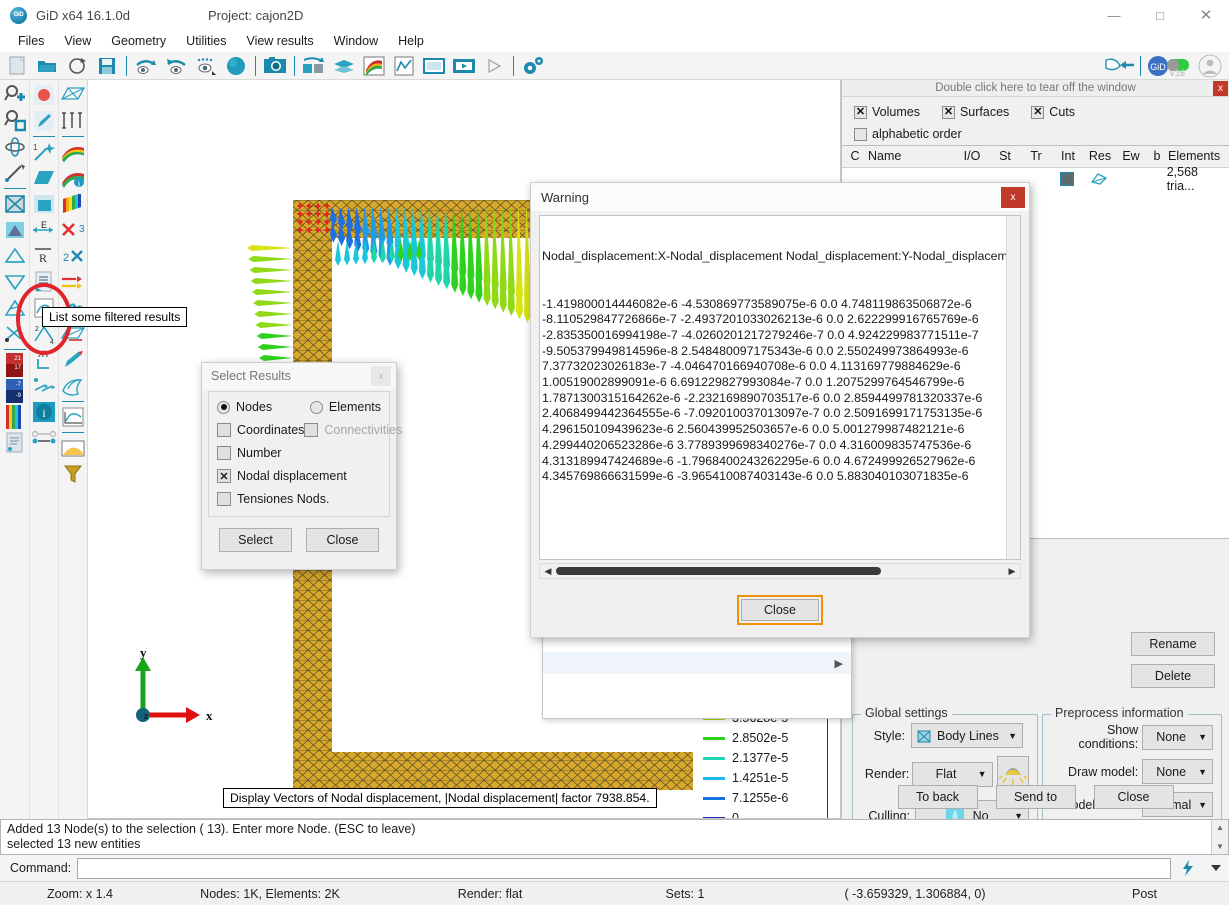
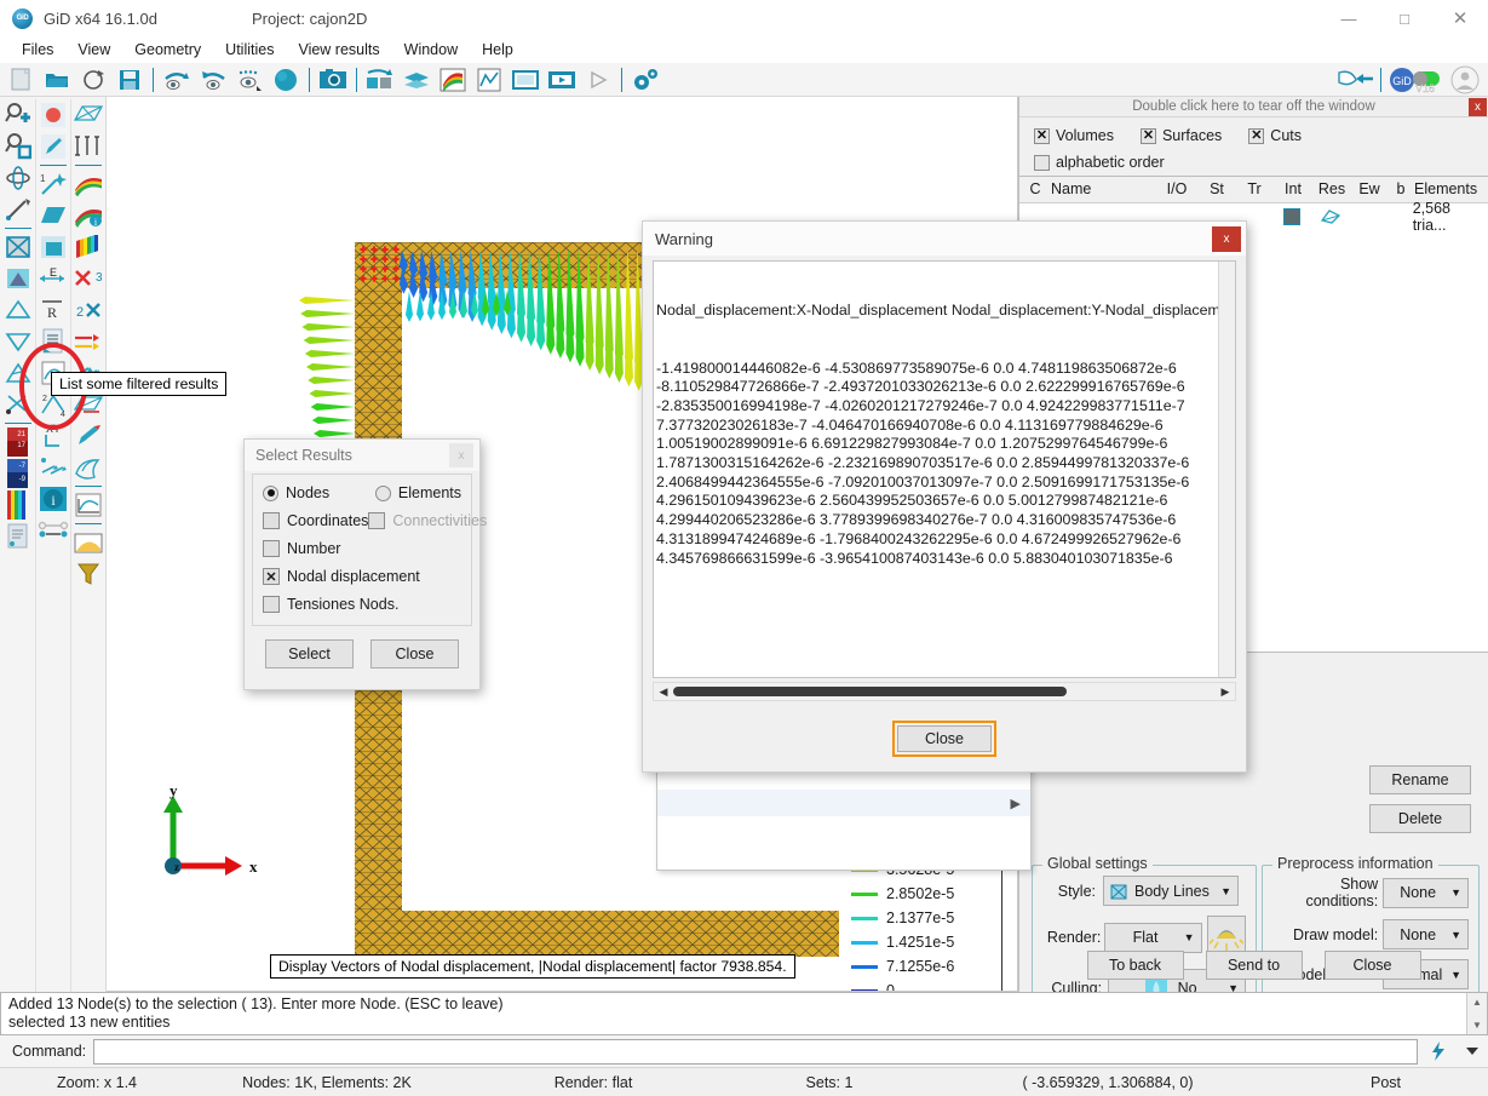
  GiD x64 16.1.0d
  Project: cajon2D
  —
  □
  ✕
  Files
  View
  Geometry
  Utilities
  View results
  Window
  Help
  GiD
  V16
  1
  E
  R
  XY
  i
  i
  3
  2
  y
  x
  z
  2.8502e-5
  2.1377e-5
  1.4251e-5
  7.1255e-6
  Display Vectors of Nodal displacement, |Nodal displacement| factor 7938.854.
  Double click here to tear off the window
  x
  ✕
  Volumes
  ✕
  Surfaces
  ✕
  Cuts
  ✕
  alphabetic order
  C
  Name
  I/O
  St
  Tr
  Int
  Res
  Ew
  b
  Elements
  2,568 tria...
  Rename
  Delete
  Global settings
  Style:
  Body Lines
  ▼
  Render:
  Flat
  ▼
  Culling:
  No
  ▼
  Preprocess information
  Show conditions:
  None
  ▼
  Draw model:
  None
  ▼
  ▼
  To back
  Send to
  Close
  ▶
  Added 13 Node(s) to the selection ( 13). Enter more Node. (ESC to leave)
  selected 13 new entities
  ▲
  ▼
  Command:
  Zoom: x 1.4
  Nodes: 1K, Elements: 2K
  Render: flat
  Sets: 1
  ( -3.659329, 1.306884, 0)
  Post
  Select Results
  x
  Nodes
  Elements
  Coordinates
  Connectivities
  Number
  ✕
  Nodal displacement
  Tensiones Nods.
  Select
  Close
  Warning
  x
  Nodal_displacement:X-Nodal_displacement Nodal_displacement:Y-Nodal_displacem
  -1.419800014446082e-6 -4.530869773589075e-6 0.0 4.748119863506872e-6
  -8.110529847726866e-7 -2.4937201033026213e-6 0.0 2.622299916765769e-6
  -2.835350016994198e-7 -4.0260201217279246e-7 0.0 4.924229983771511e-7
- -9.505379949814596e-8 2.548480097175343e-6 0.0 2.550249973864993e-6
  7.37732023026183e-7 -4.046470166940708e-6 0.0 4.113169779884629e-6
  1.00519002899091e-6 6.691229827993084e-7 0.0 1.2075299764546799e-6
  1.7871300315164262e-6 -2.232169890703517e-6 0.0 2.8594499781320337e-6
  2.4068499442364555e-6 -7.092010037013097e-7 0.0 2.5091699171753135e-6
  4.296150109439623e-6 2.560439952503657e-6 0.0 5.001279987482121e-6
  4.299440206523286e-6 3.7789399698340276e-7 0.0 4.316009835747536e-6
  4.313189947424689e-6 -1.7968400243262295e-6 0.0 4.672499926527962e-6
  4.345769866631599e-6 -3.965410087403143e-6 0.0 5.883040103071835e-6
  ◀
  ▶
  Close
  List some filtered results
